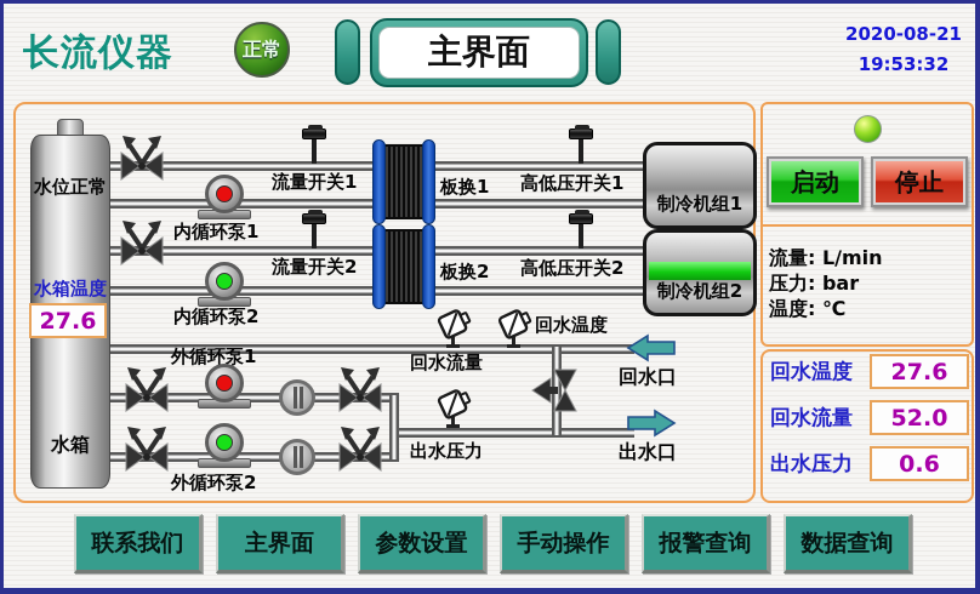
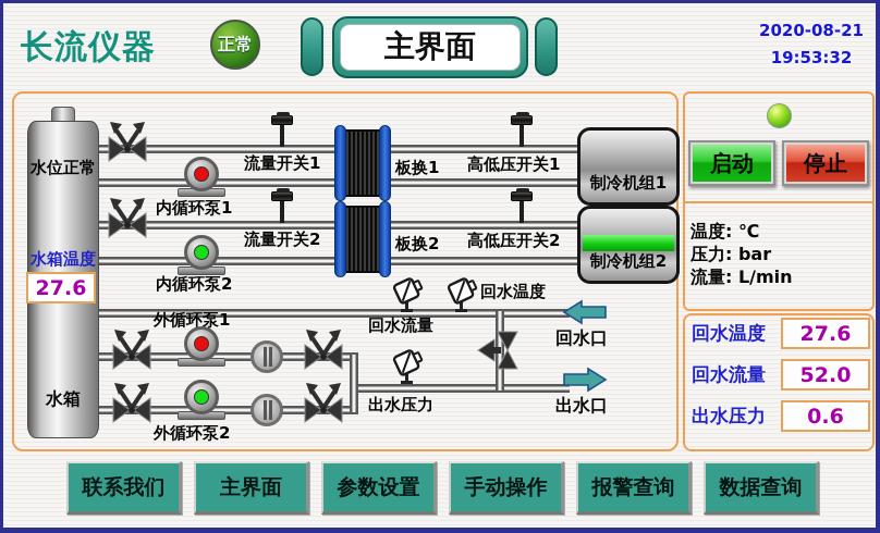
  长流仪器
  正常
  主界面
  2020-08-21
  19:53:32
  水位正常
  水箱温度
  27.6
  水箱
  内循环泵1
  内循环泵2
  外循环泵1
  外循环泵2
  流量开关1
  流量开关2
  高低压开关1
  高低压开关2
  板换1
  板换2
  制冷机组1
  制冷机组2
  回水温度
  回水流量
  出水压力
  回水口
  出水口
  启动
  停止
- 流量: L/min
+ 温度: ℃
  压力: bar
- 温度: ℃
+ 流量: L/min
  回水温度
  27.6
  回水流量
  52.0
  出水压力
  0.6
  联系我们
  主界面
  参数设置
  手动操作
  报警查询
  数据查询
